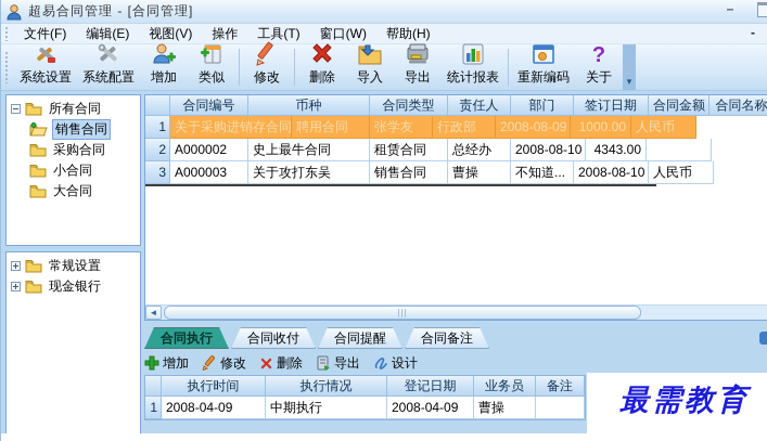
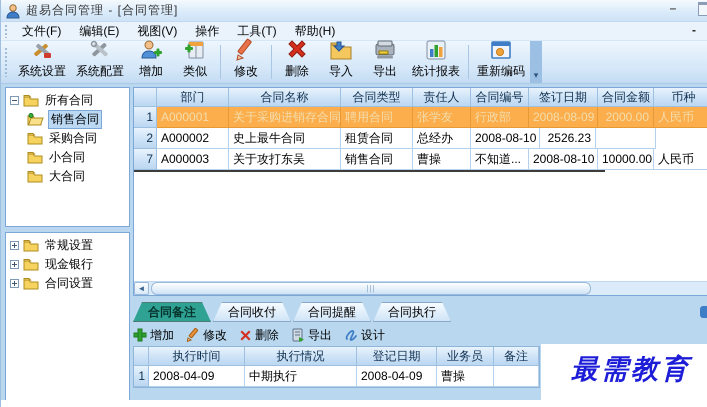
  超易合同管理 - [合同管理]
  –
  文件(F)
  编辑(E)
  视图(V)
  操作
  工具(T)
- 窗口(W)
  帮助(H)
  -
  系统设置
  系统配置
  增加
  类似
  修改
  删除
  导入
  导出
  统计报表
  重新编码
- ?
- 关于
  ▾
  所有合同
  销售合同
  采购合同
  小合同
  大合同
  常规设置
  现金银行
+ 合同设置
- 合同编号
+ 部门
- 币种
+ 合同名称
  合同类型
  责任人
- 部门
+ 合同编号
  签订日期
  合同金额
- 合同名称
+ 币种
  1
+ A000001
  关于采购进销存合同
  聘用合同
  张学友
  行政部
  2008-08-09
- 1000.00
+ 2000.00
  人民币
  2
  A000002
  史上最牛合同
  租赁合同
  总经办
  2008-08-10
- 4343.00
+ 2526.23
- 3
+ 7
  A000003
  关于攻打东吴
  销售合同
  曹操
  不知道...
  2008-08-10
+ 10000.00
  人民币
  ◄
  |||
- 合同执行
+ 合同备注
  合同收付
  合同提醒
- 合同备注
+ 合同执行
  增加
  修改
  删除
  导出
  设计
  执行时间
  执行情况
  登记日期
  业务员
  备注
  1
  2008-04-09
  中期执行
  2008-04-09
  曹操
  最需教育
